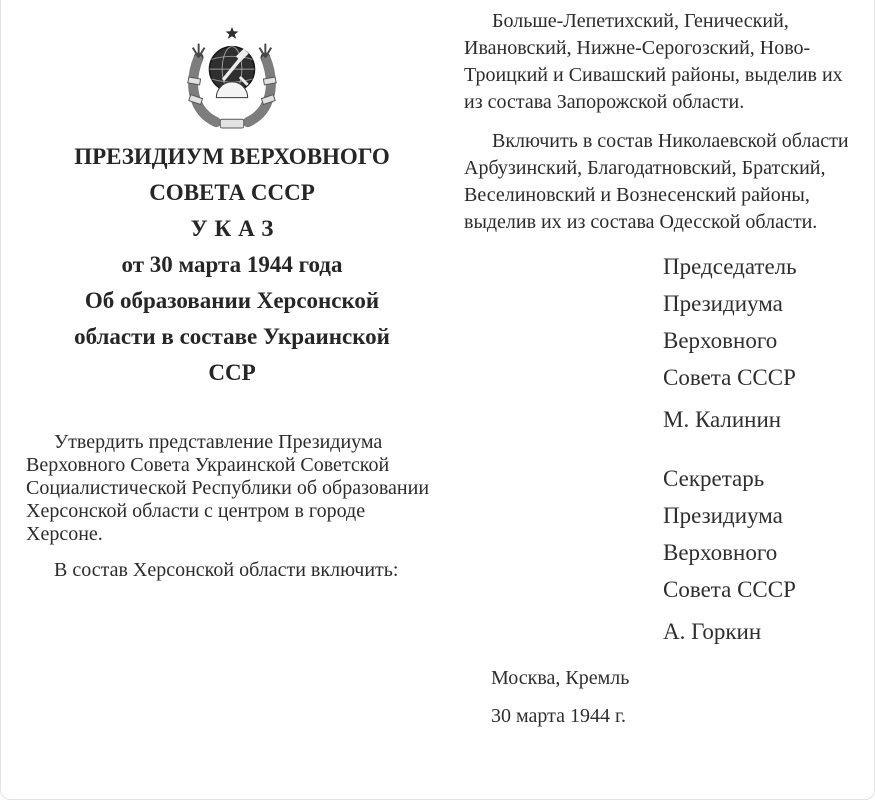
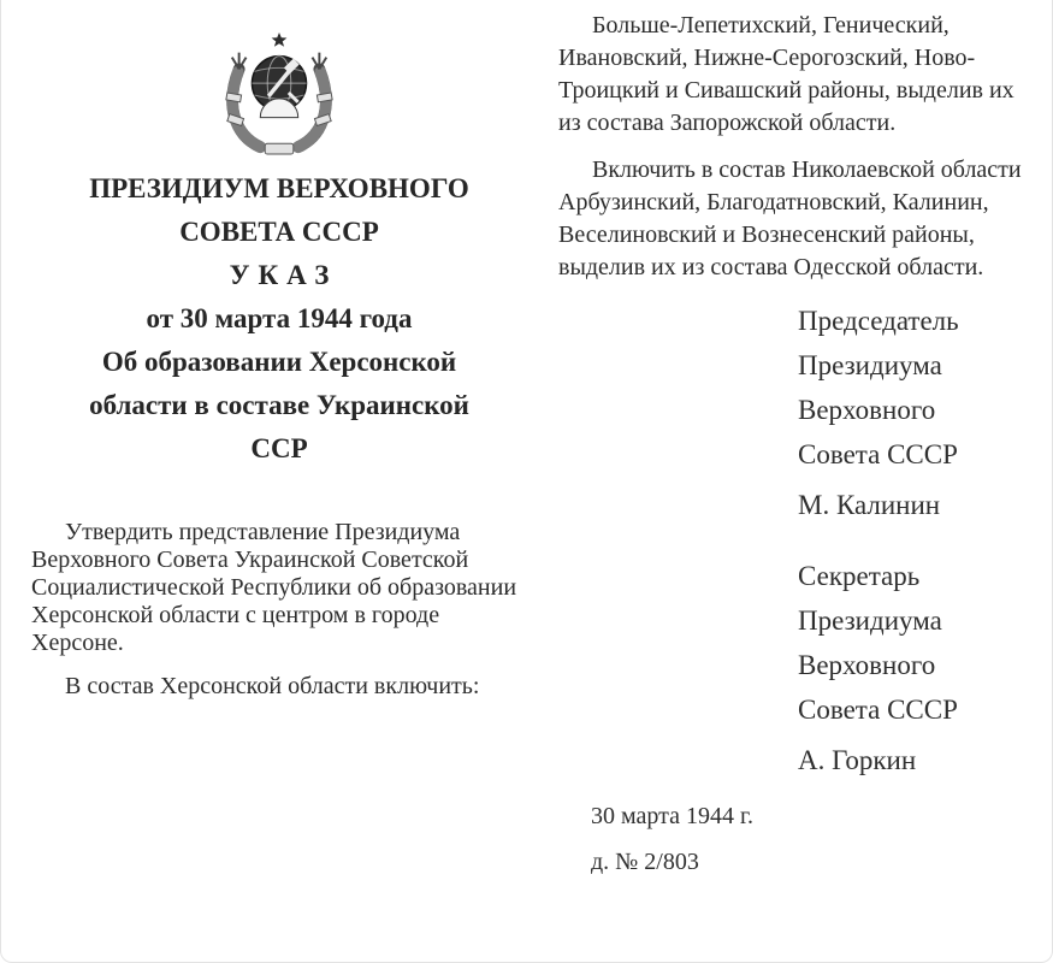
  ПРЕЗИДИУМ ВЕРХОВНОГО
  СОВЕТА СССР
  УКАЗ
  от 30 марта 1944 года
  Об образовании Херсонской
  области в составе Украинской
  ССР
  Утвердить представление Президиума Верховного Совета Украинской Советской Социалистической Республики об образовании Херсонской области с центром в городе Херсоне.
  В состав Херсонской области включить:
  Больше-Лепетихский, Генический, Ивановский, Нижне-Серогозский, Ново-Троицкий и Сивашский районы, выделив их из состава Запорожской области.
- Включить в состав Николаевской области Арбузинский, Благодатновский, Братский, Веселиновский и Вознесенский районы, выделив их из состава Одесской области.
+ Включить в состав Николаевской области Арбузинский, Благодатновский, Калинин, Веселиновский и Вознесенский районы, выделив их из состава Одесской области.
  Председатель
  Президиума
  Верховного
  Совета СССР
  М. Калинин
  Секретарь
  Президиума
  Верховного
  Совета СССР
  А. Горкин
- Москва, Кремль
  30 марта 1944 г.
+ д. № 2/803
